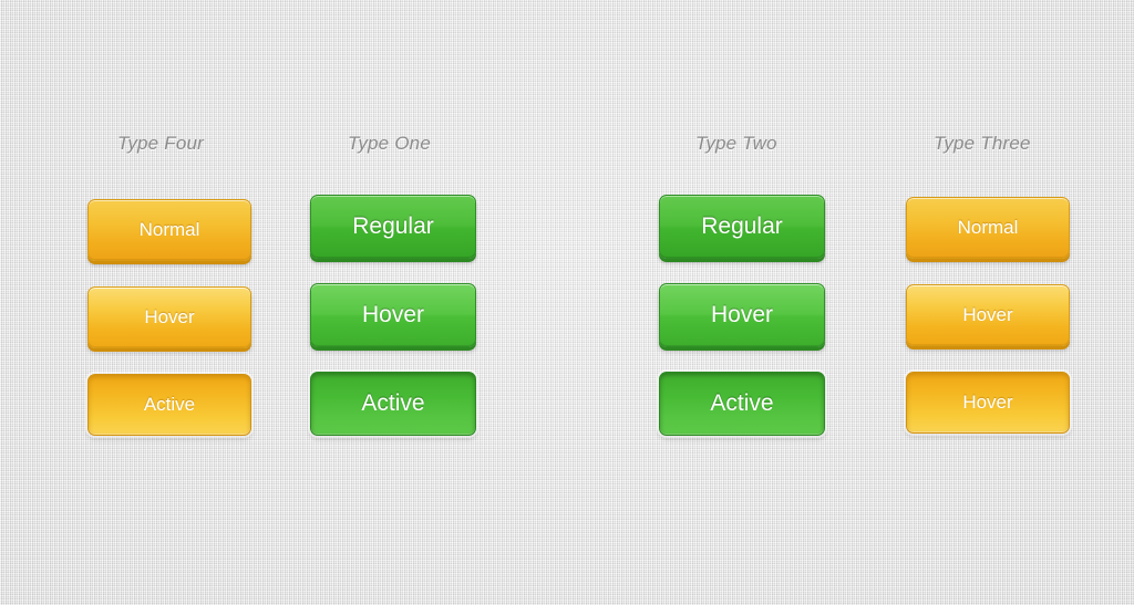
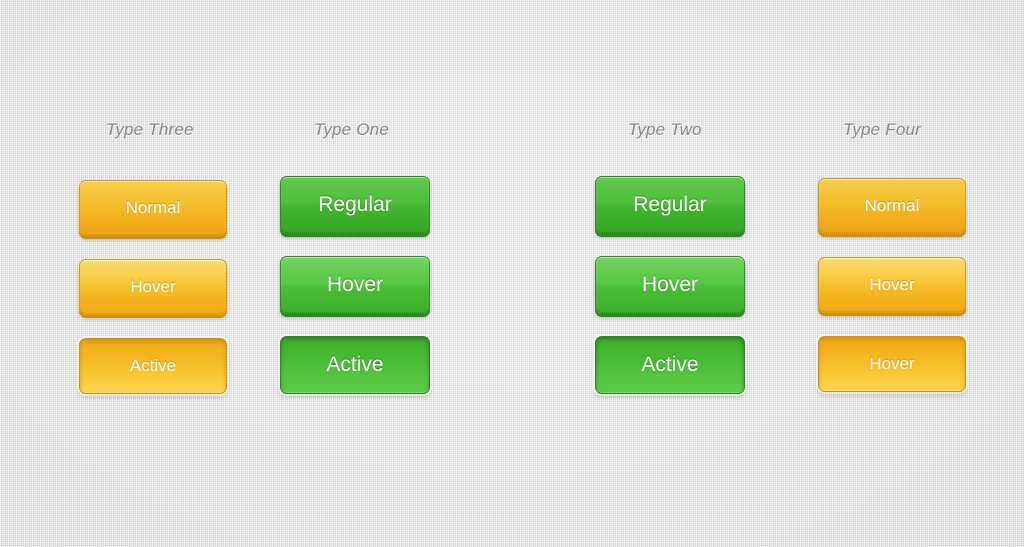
- Type Four
+ Type Three
  Type One
  Type Two
- Type Three
+ Type Four
  Normal
  Hover
  Active
  Regular
  Hover
  Active
  Regular
  Hover
  Active
  Normal
  Hover
  Hover
